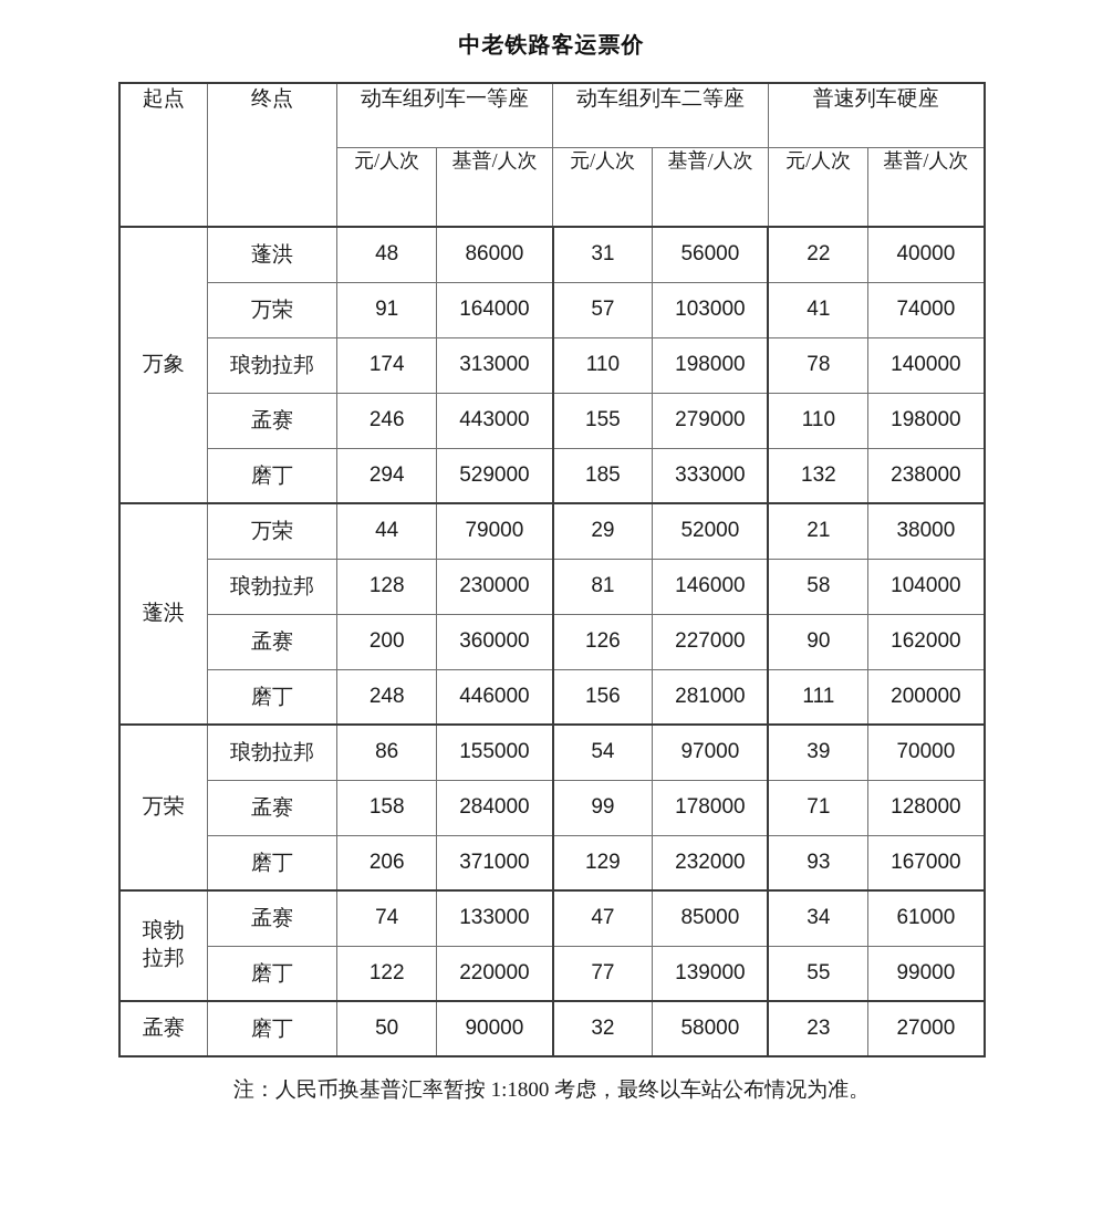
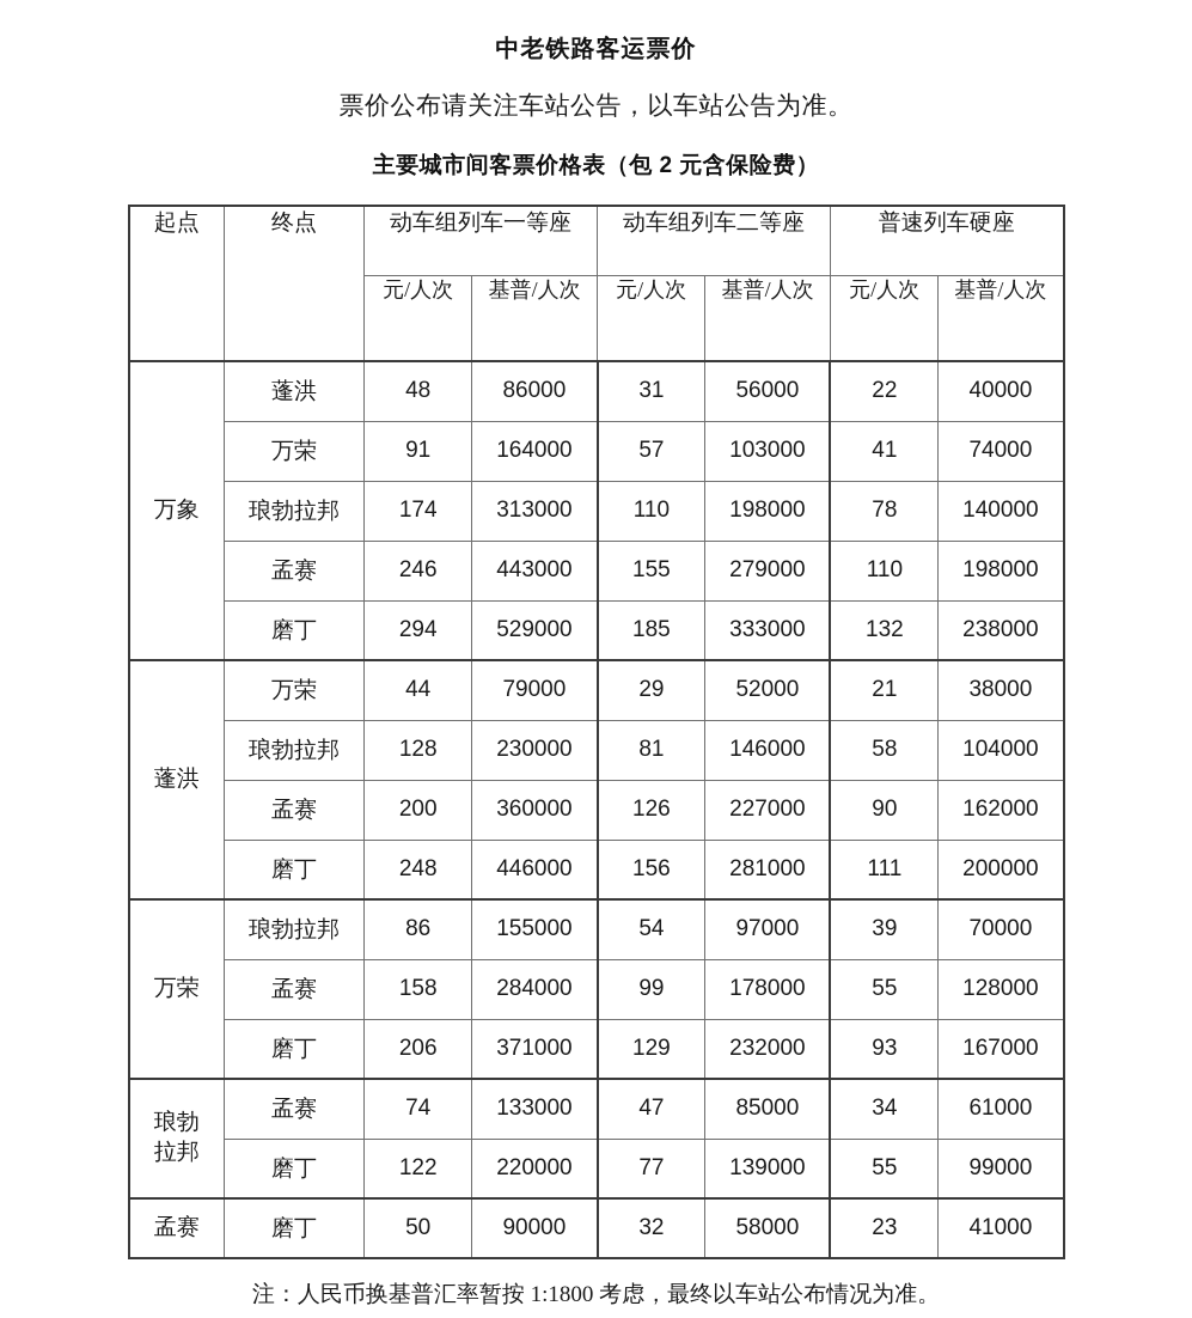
  中老铁路客运票价
+ 票价公布请关注车站公告，以车站公告为准。
+ 主要城市间客票价格表（包 2 元含保险费）
  起点	终点	动车组列车一等座	动车组列车二等座	普速列车硬座
  元/人次	基普/人次	元/人次	基普/人次	元/人次	基普/人次
  万象	蓬洪	48	86000	31	56000	22	40000
  万荣	91	164000	57	103000	41	74000
  琅勃拉邦	174	313000	110	198000	78	140000
  孟赛	246	443000	155	279000	110	198000
  磨丁	294	529000	185	333000	132	238000
  蓬洪	万荣	44	79000	29	52000	21	38000
  琅勃拉邦	128	230000	81	146000	58	104000
  孟赛	200	360000	126	227000	90	162000
  磨丁	248	446000	156	281000	111	200000
  万荣	琅勃拉邦	86	155000	54	97000	39	70000
- 孟赛	158	284000	99	178000	71	128000
+ 孟赛	158	284000	99	178000	55	128000
  磨丁	206	371000	129	232000	93	167000
  琅勃拉邦	孟赛	74	133000	47	85000	34	61000
  磨丁	122	220000	77	139000	55	99000
- 孟赛	磨丁	50	90000	32	58000	23	27000
+ 孟赛	磨丁	50	90000	32	58000	23	41000
  注：人民币换基普汇率暂按 1:1800 考虑，最终以车站公布情况为准。
